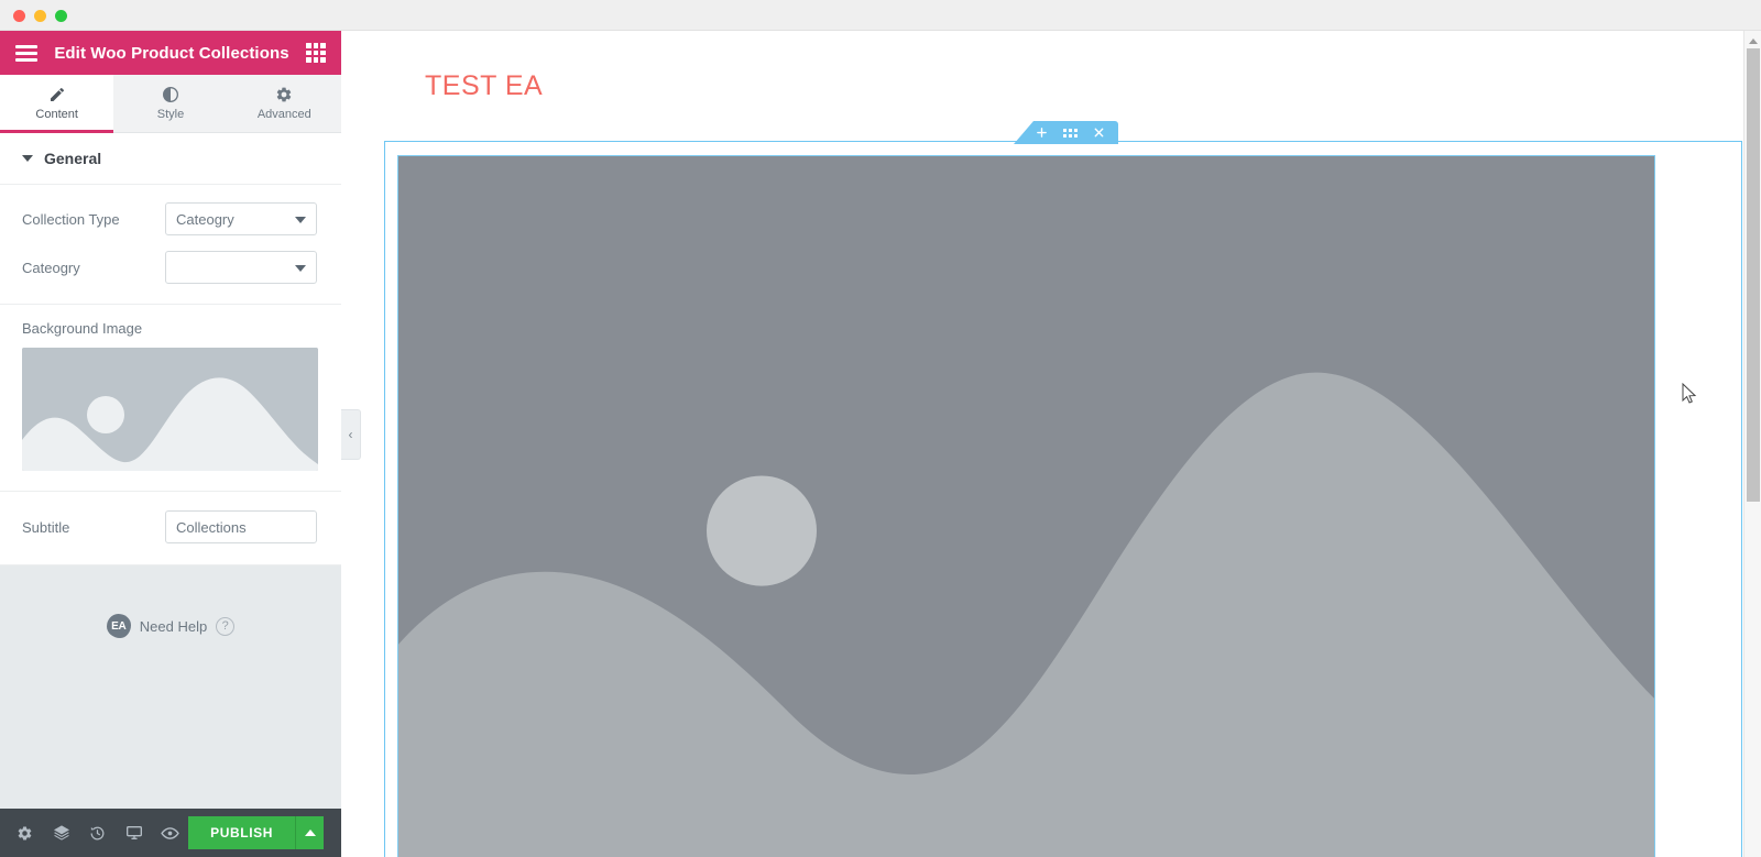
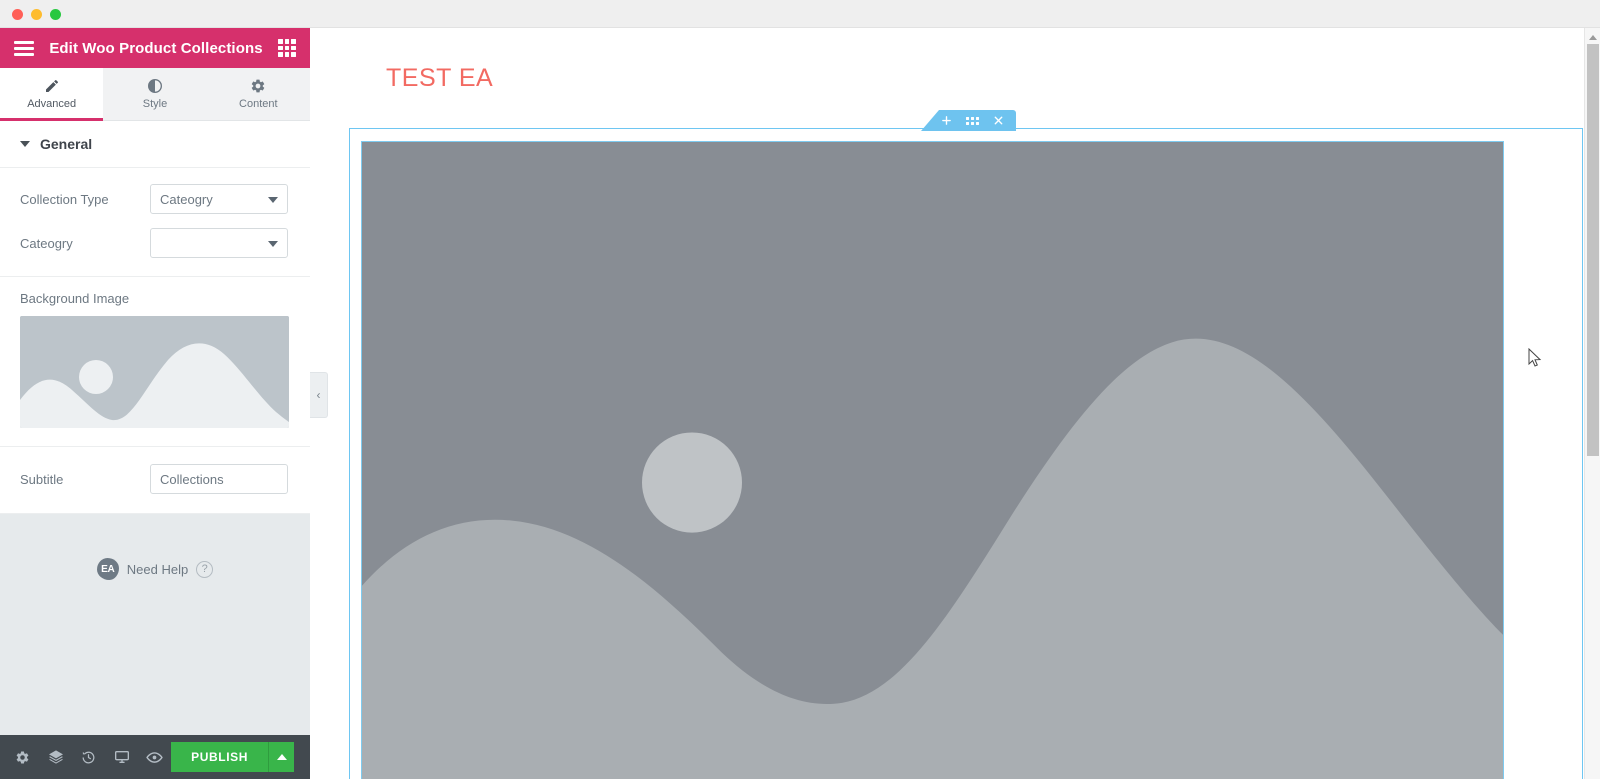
  Edit Woo Product Collections
- Content
+ Advanced
  Style
- Advanced
+ Content
  General
  Collection Type
  Cateogry
  Cateogry
  Background Image
  Subtitle
  Collections
  EA
  Need Help
  ?
  PUBLISH
  ‹
  TEST EA
